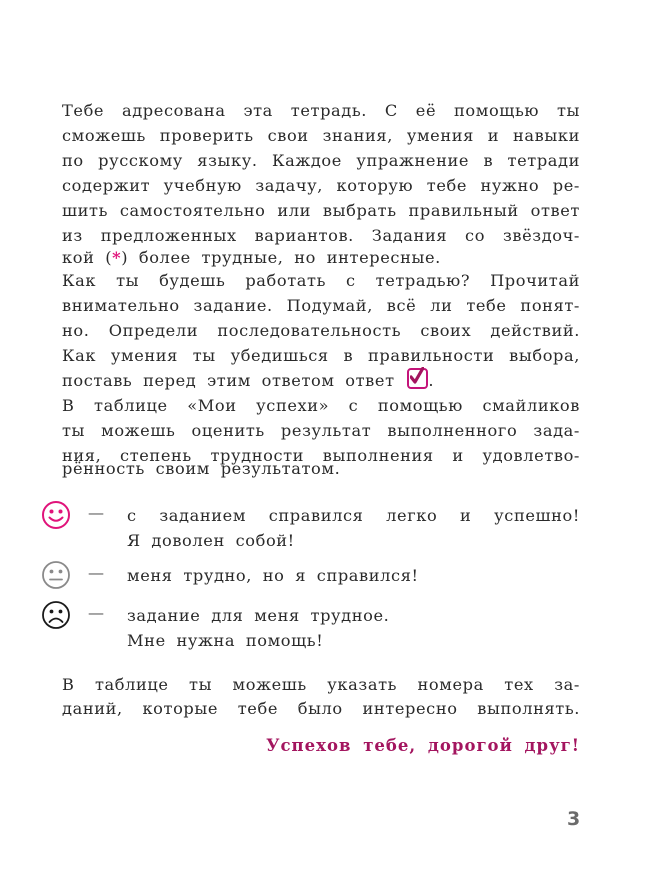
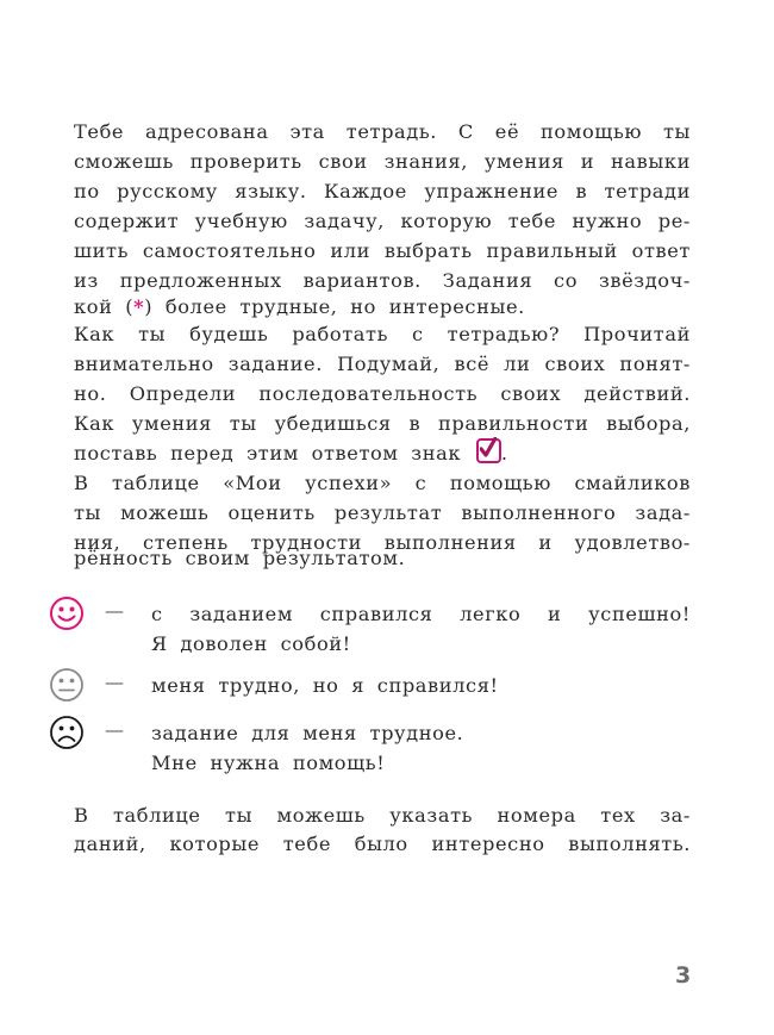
  Тебе адресована эта тетрадь. С её помощью ты
  сможешь проверить свои знания, умения и навыки
  по русскому языку. Каждое упражнение в тетради
  содержит учебную задачу, которую тебе нужно ре-
  шить самостоятельно или выбрать правильный ответ
  из предложенных вариантов. Задания со звёздоч-
  кой (*) более трудные, но интересные.
  Как ты будешь работать с тетрадью? Прочитай
- внимательно задание. Подумай, всё ли тебе понят-
+ внимательно задание. Подумай, всё ли своих понят-
  но. Определи последовательность своих действий.
  Как умения ты убедишься в правильности выбора,
- поставь перед этим ответом ответ .
+ поставь перед этим ответом знак .
  В таблице «Мои успехи» с помощью смайликов
  ты можешь оценить результат выполненного зада-
  ния, степень трудности выполнения и удовлетво-
  рённость своим результатом.
  —
  с заданием справился легко и успешно!
  Я доволен собой!
  —
  меня трудно, но я справился!
  —
  задание для меня трудное.
  Мне нужна помощь!
  В таблице ты можешь указать номера тех за-
  даний, которые тебе было интересно выполнять.
- Успехов тебе, дорогой друг!
  3
